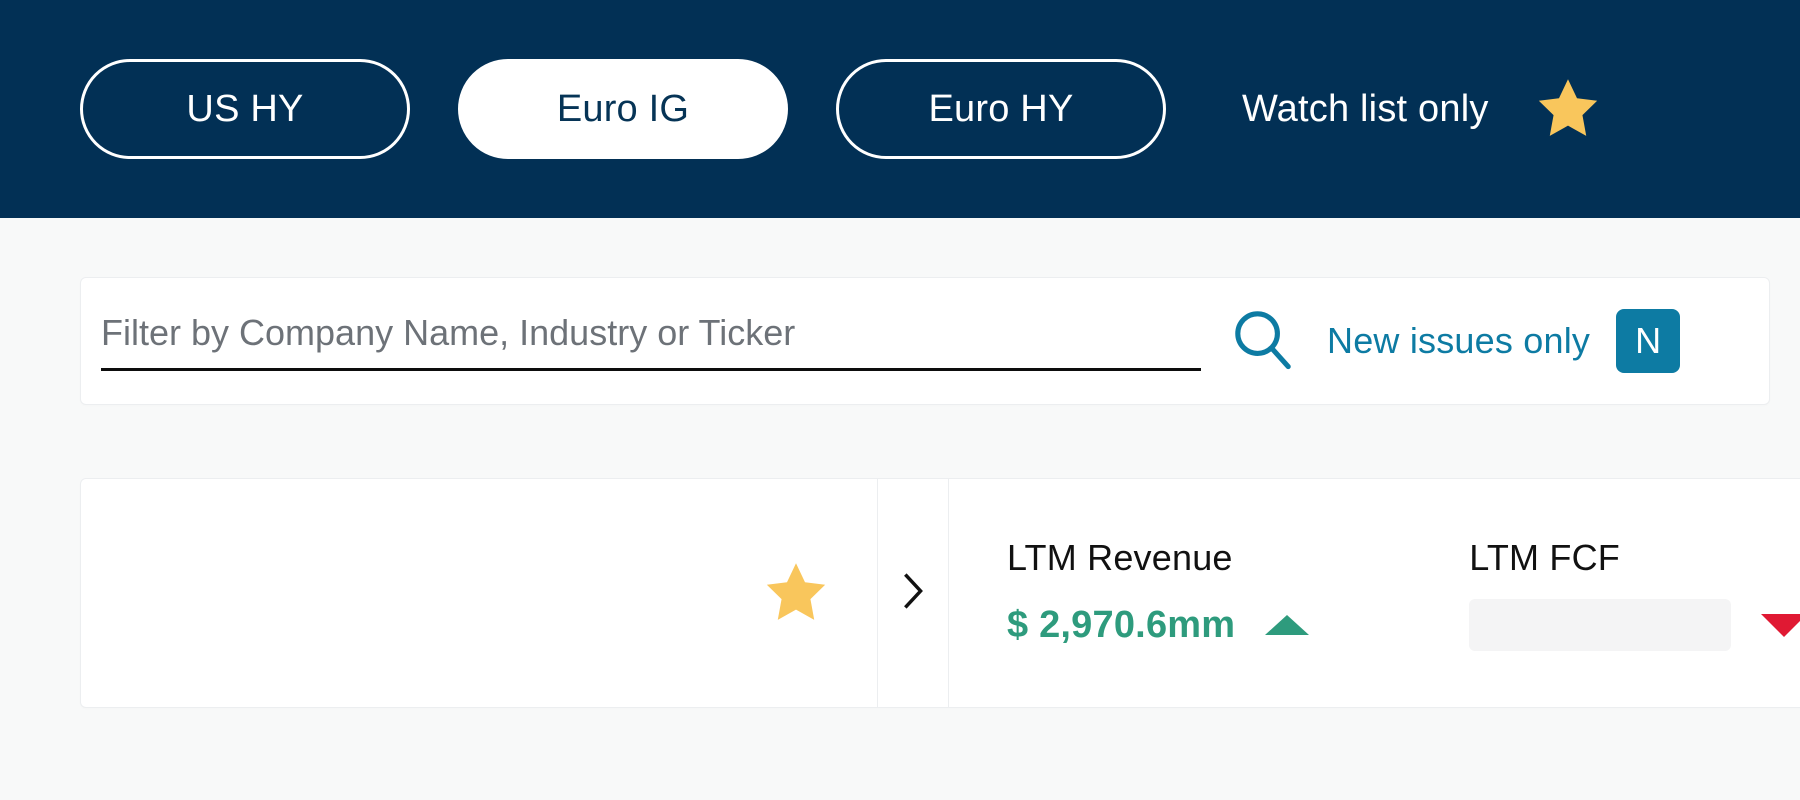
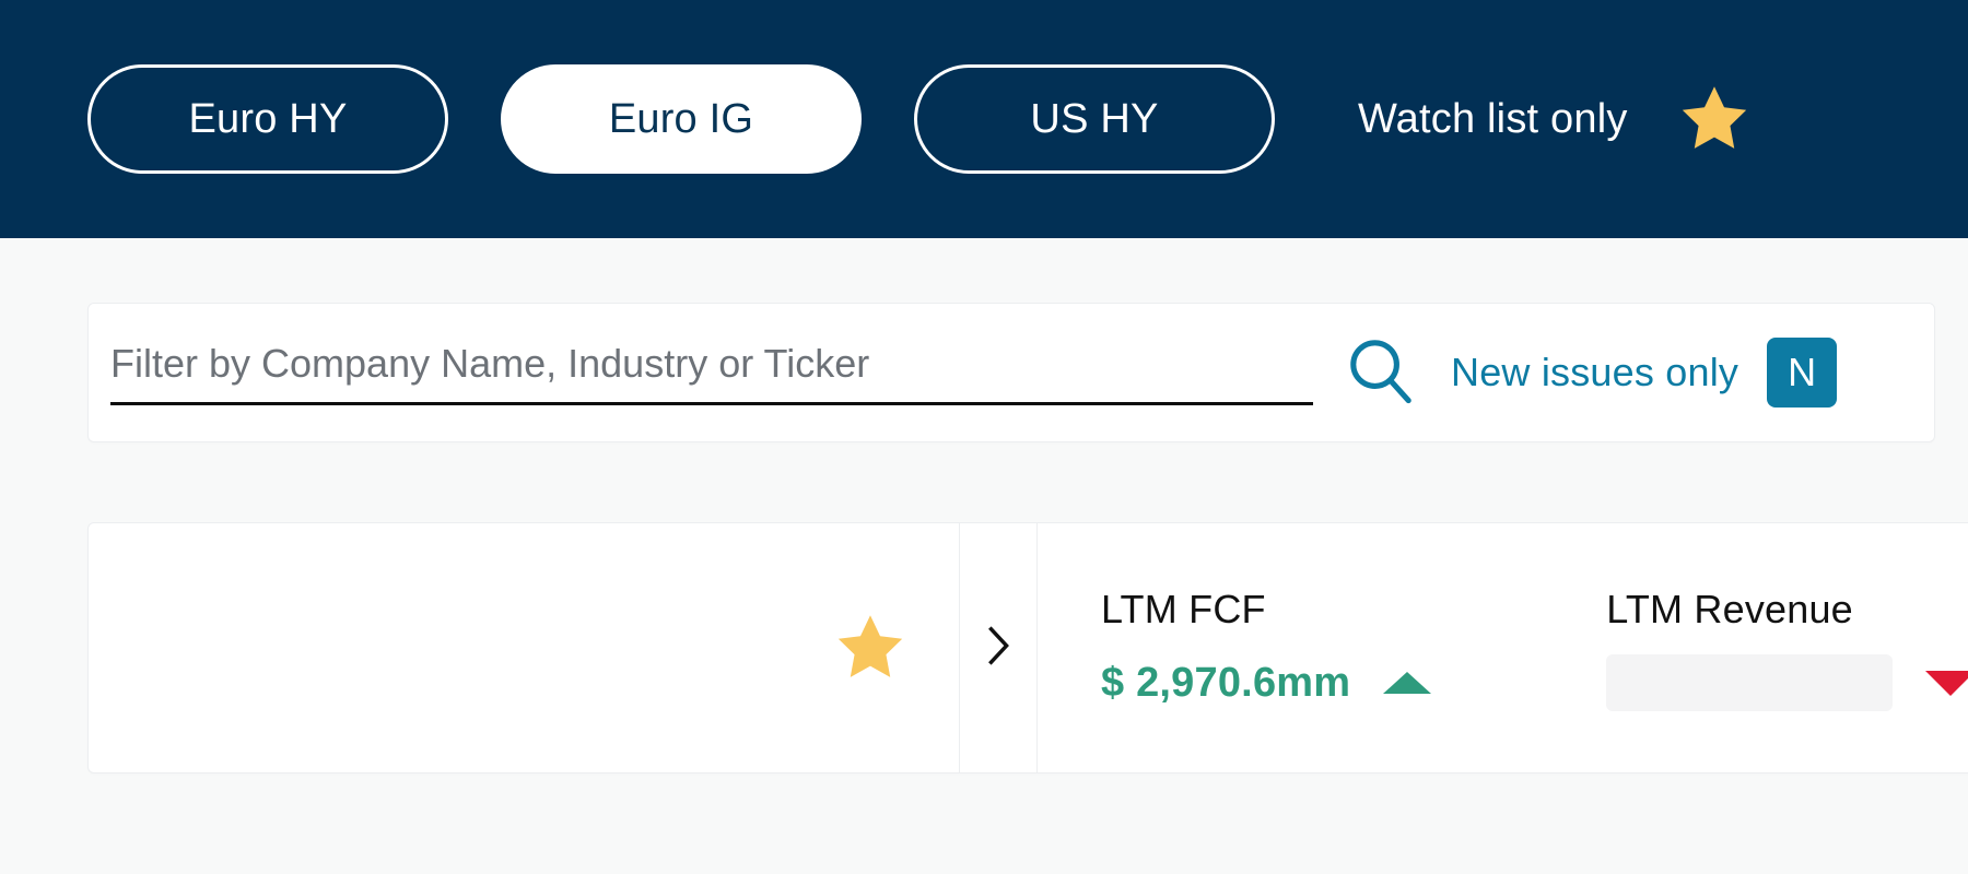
- US HY
+ Euro HY
  Euro IG
- Euro HY
+ US HY
  Watch list only
  Filter by Company Name, Industry or Ticker
  New issues only
  N
- LTM Revenue
+ LTM FCF
  $ 2,970.6mm
- LTM FCF
+ LTM Revenue
